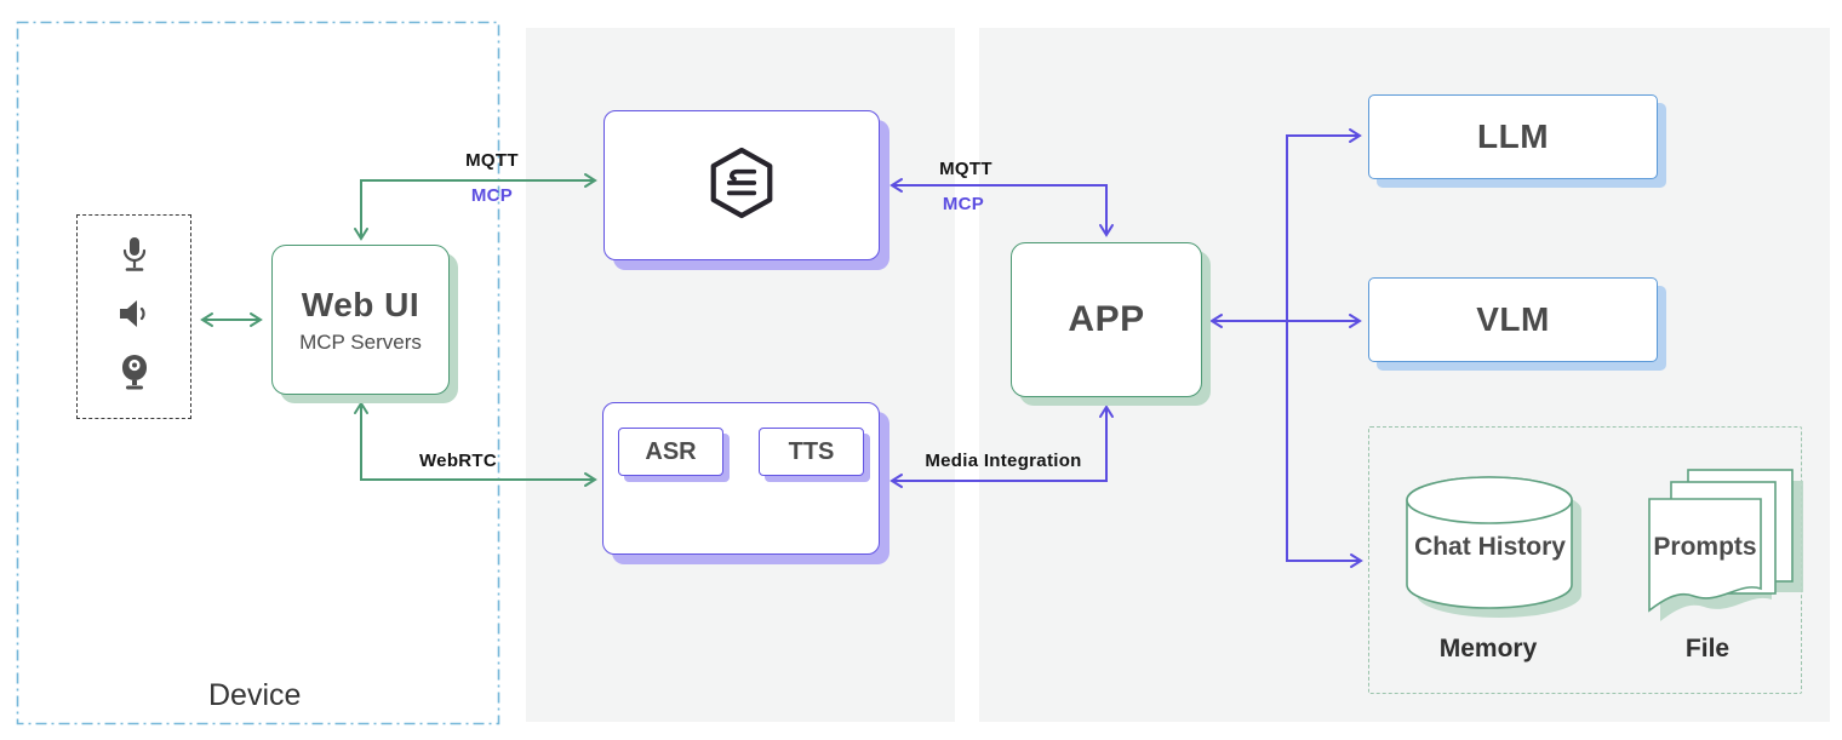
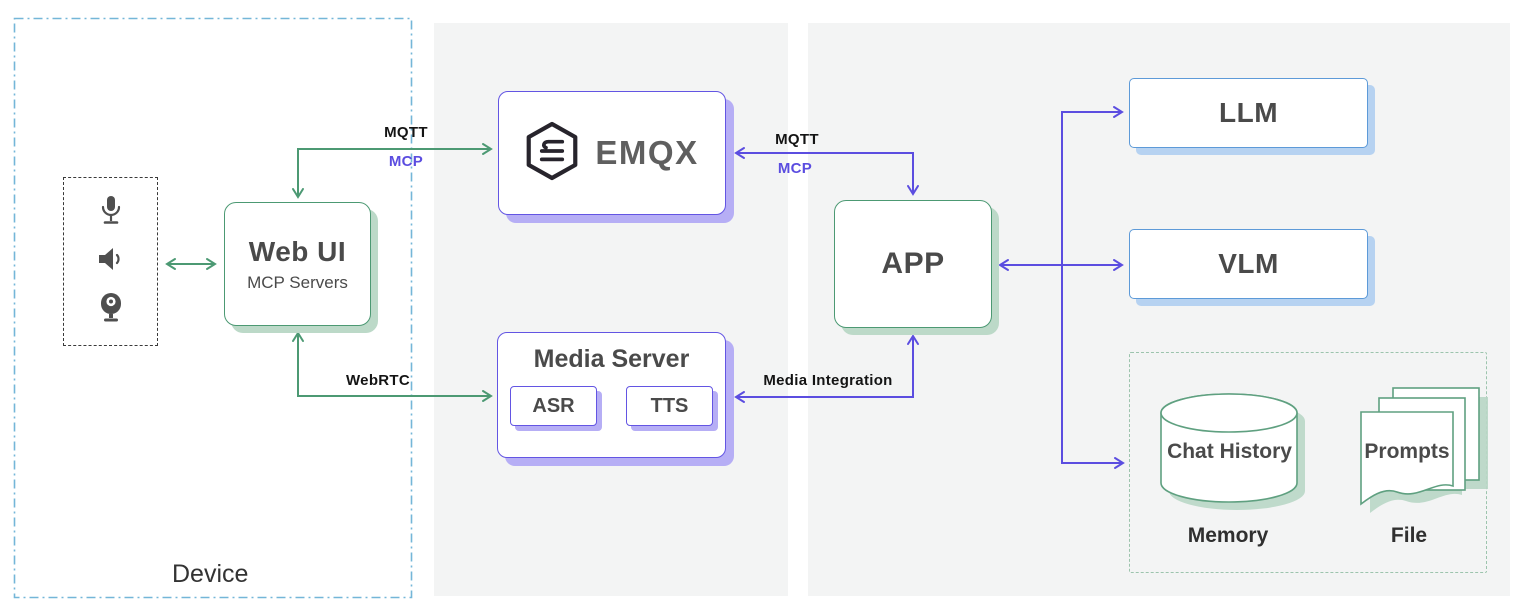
  Web UI
  MCP Servers
+ EMQX
+ Media Server
  ASR
  TTS
  APP
  LLM
  VLM
  Chat History
  Memory
  Prompts
  File
  MQTT
  MCP
  WebRTC
  MQTT
  MCP
  Media Integration
  Device
